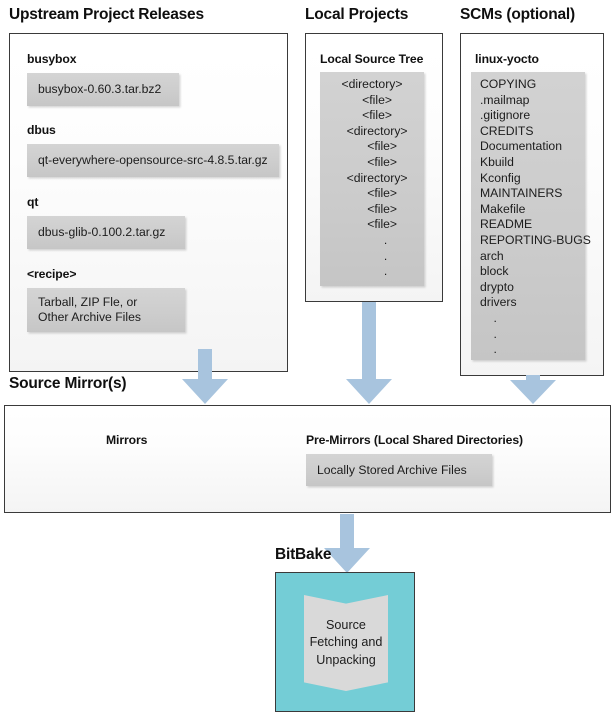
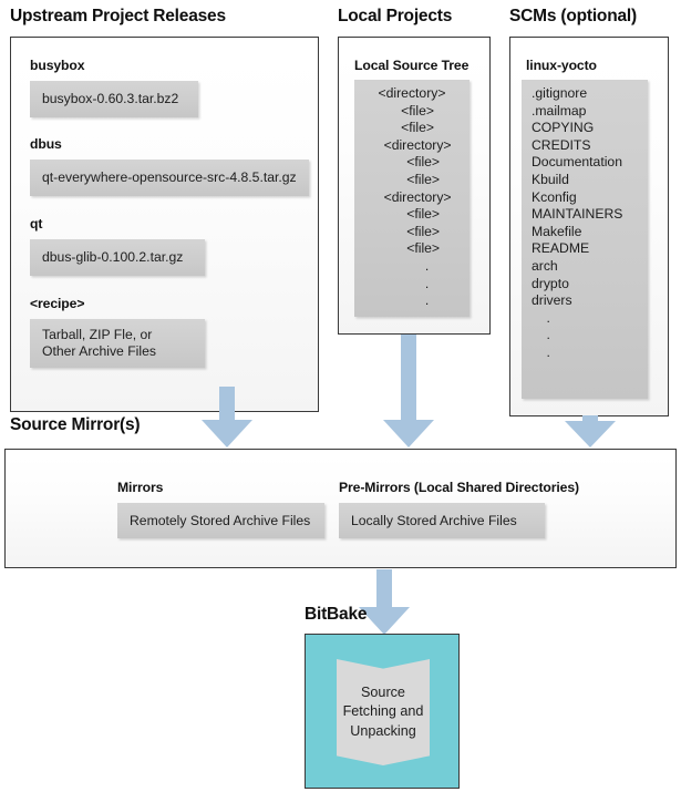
  Upstream Project Releases
  busybox
  busybox-0.60.3.tar.bz2
  dbus
  qt-everywhere-opensource-src-4.8.5.tar.gz
  qt
  dbus-glib-0.100.2.tar.gz
  <recipe>
  Tarball, ZIP Fle, or
  Other Archive Files
  Local Projects
  Local Source Tree
  <directory>
  <file>
  <file>
  <directory>
  <file>
  <file>
  <directory>
  <file>
  <file>
  <file>
  .
  .
  .
  SCMs (optional)
  linux-yocto
- COPYING
+ .gitignore
  .mailmap
- .gitignore
+ COPYING
  CREDITS
  Documentation
  Kbuild
  Kconfig
  MAINTAINERS
  Makefile
  README
- REPORTING-BUGS
  arch
- block
  drypto
  drivers
  .
  .
  .
  Source Mirror(s)
  Mirrors
+ Remotely Stored Archive Files
  Pre-Mirrors (Local Shared Directories)
  Locally Stored Archive Files
  BitBake
  Source
  Fetching and
  Unpacking
